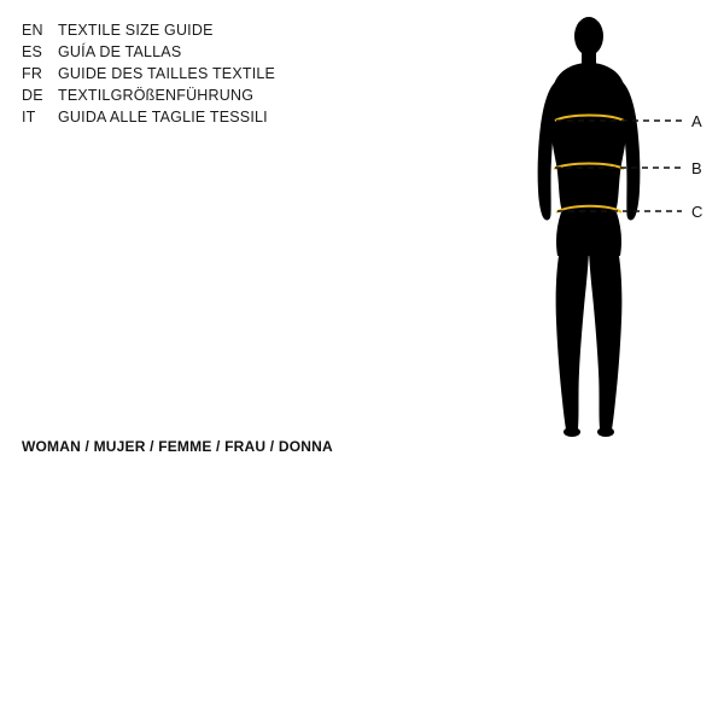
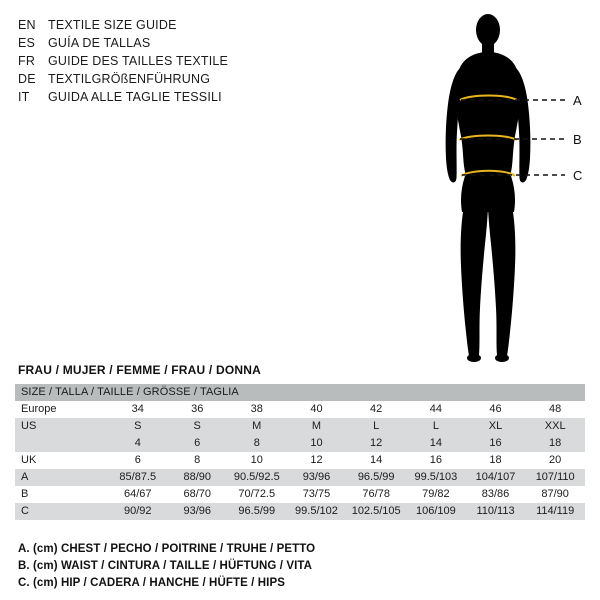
  EN
  TEXTILE SIZE GUIDE
  ES
  GUÍA DE TALLAS
  FR
  GUIDE DES TAILLES TEXTILE
  DE
  TEXTILGRÖßENFÜHRUNG
  IT
  GUIDA ALLE TAGLIE TESSILI
  A
  B
  C
- WOMAN / MUJER / FEMME / FRAU / DONNA
+ FRAU / MUJER / FEMME / FRAU / DONNA
+ SIZE / TALLA / TAILLE / GRÖSSE / TAGLIA
+ Europe	34	36	38	40	42	44	46	48
+ US	S	S	M	M	L	L	XL	XXL
+ 	4	6	8	10	12	14	16	18
+ UK	6	8	10	12	14	16	18	20
+ A	85/87.5	88/90	90.5/92.5	93/96	96.5/99	99.5/103	104/107	107/110
+ B	64/67	68/70	70/72.5	73/75	76/78	79/82	83/86	87/90
+ C	90/92	93/96	96.5/99	99.5/102	102.5/105	106/109	110/113	114/119
+ A. (cm) CHEST / PECHO / POITRINE / TRUHE / PETTO
+ B. (cm) WAIST / CINTURA / TAILLE / HÜFTUNG / VITA
+ C. (cm) HIP / CADERA / HANCHE / HÜFTE / HIPS
